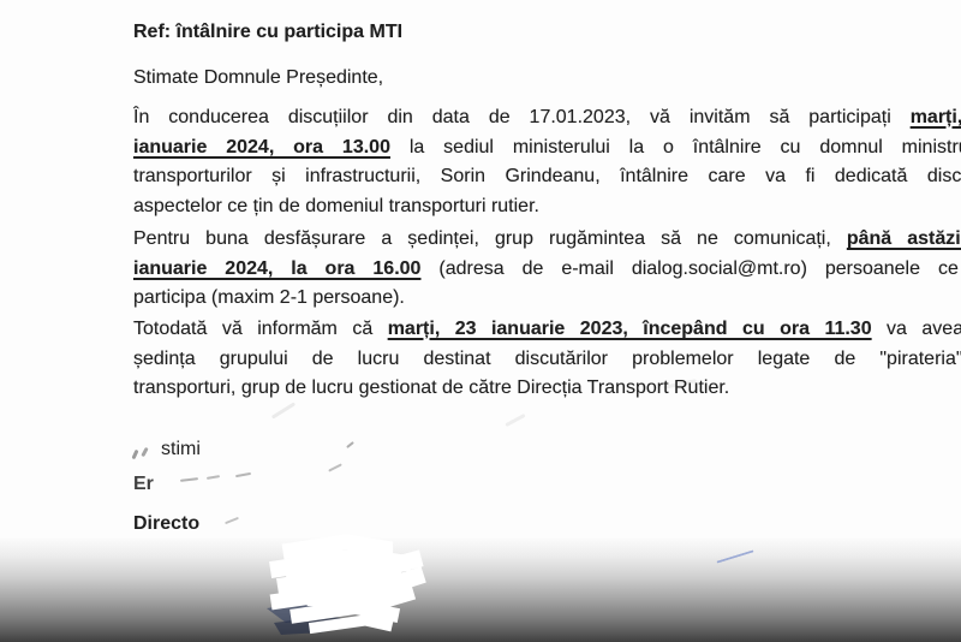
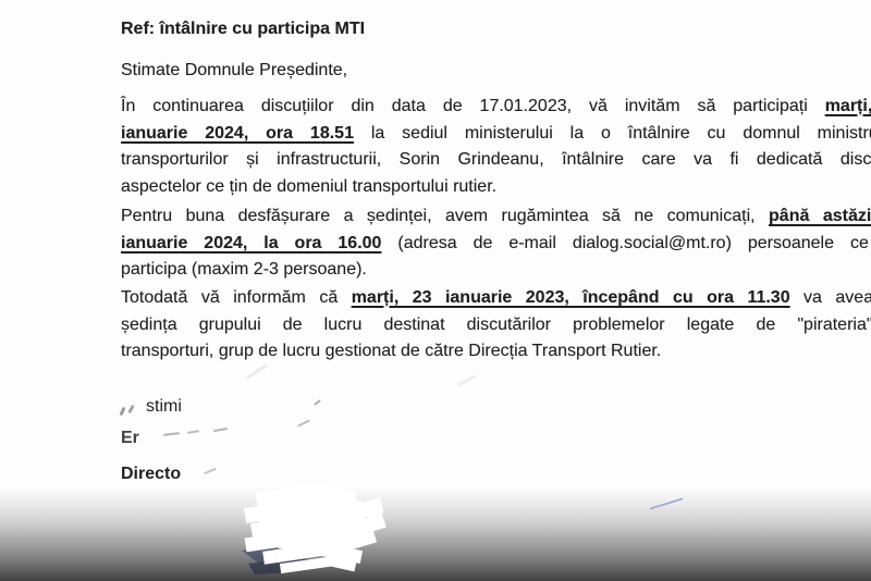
  Ref: întâlnire cu participa MTI
  Stimate Domnule Președinte,
- În conducerea discuțiilor din data de 17.01.2023, vă invităm să participați marți,
+ În continuarea discuțiilor din data de 17.01.2023, vă invităm să participați marți,
- ianuarie 2024, ora 13.00 la sediul ministerului la o întâlnire cu domnul ministr
+ ianuarie 2024, ora 18.51 la sediul ministerului la o întâlnire cu domnul ministr
  transporturilor și infrastructurii, Sorin Grindeanu, întâlnire care va fi dedicată disc
- aspectelor ce țin de domeniul transporturi rutier.
+ aspectelor ce țin de domeniul transportului rutier.
- Pentru buna desfășurare a ședinței, grup rugămintea să ne comunicați, până astăzi
+ Pentru buna desfășurare a ședinței, avem rugămintea să ne comunicați, până astăzi
  ianuarie 2024, la ora 16.00 (adresa de e-mail dialog.social@mt.ro) persoanele ce
- participa (maxim 2-1 persoane).
+ participa (maxim 2-3 persoane).
  Totodată vă informăm că marți, 23 ianuarie 2023, începând cu ora 11.30 va avea
  ședința grupului de lucru destinat discutărilor problemelor legate de "pirateria"
  transporturi, grup de lucru gestionat de către Direcția Transport Rutier.
  stimi
  Er
  Directo
